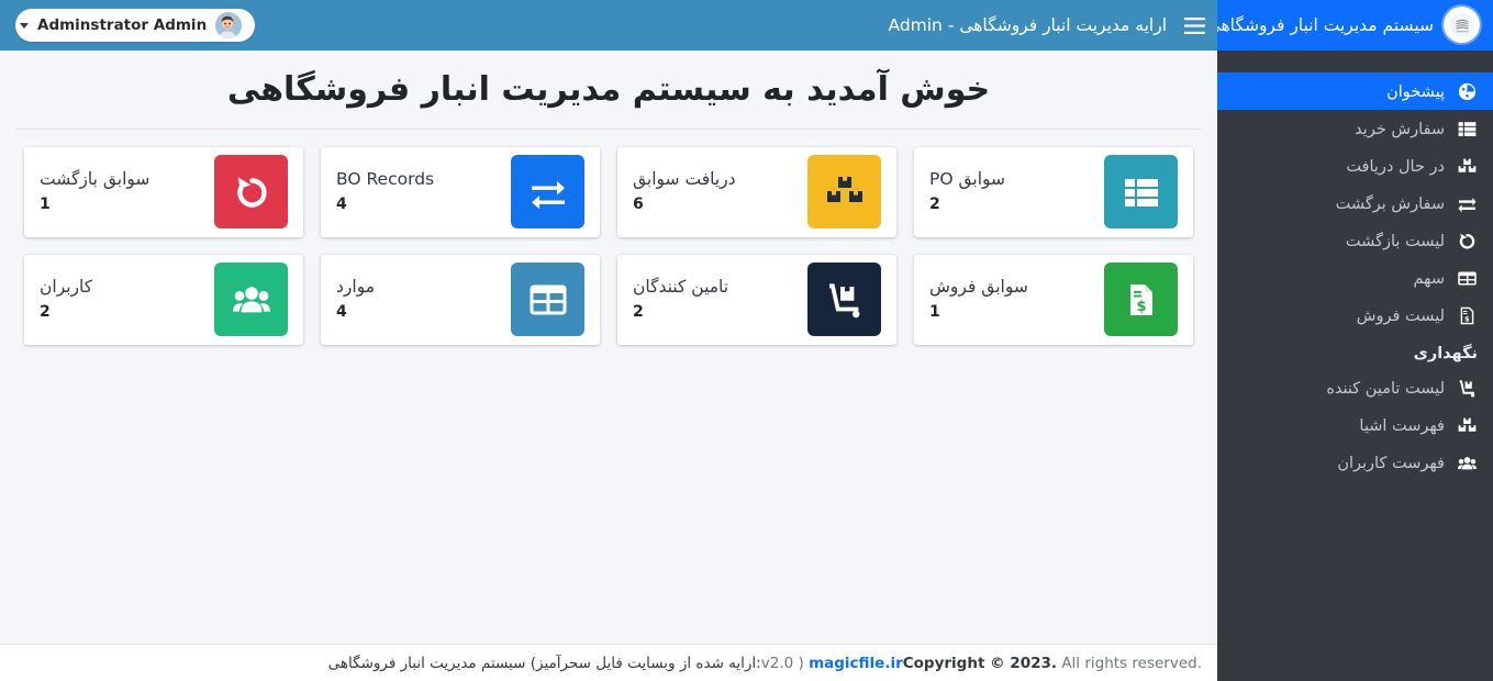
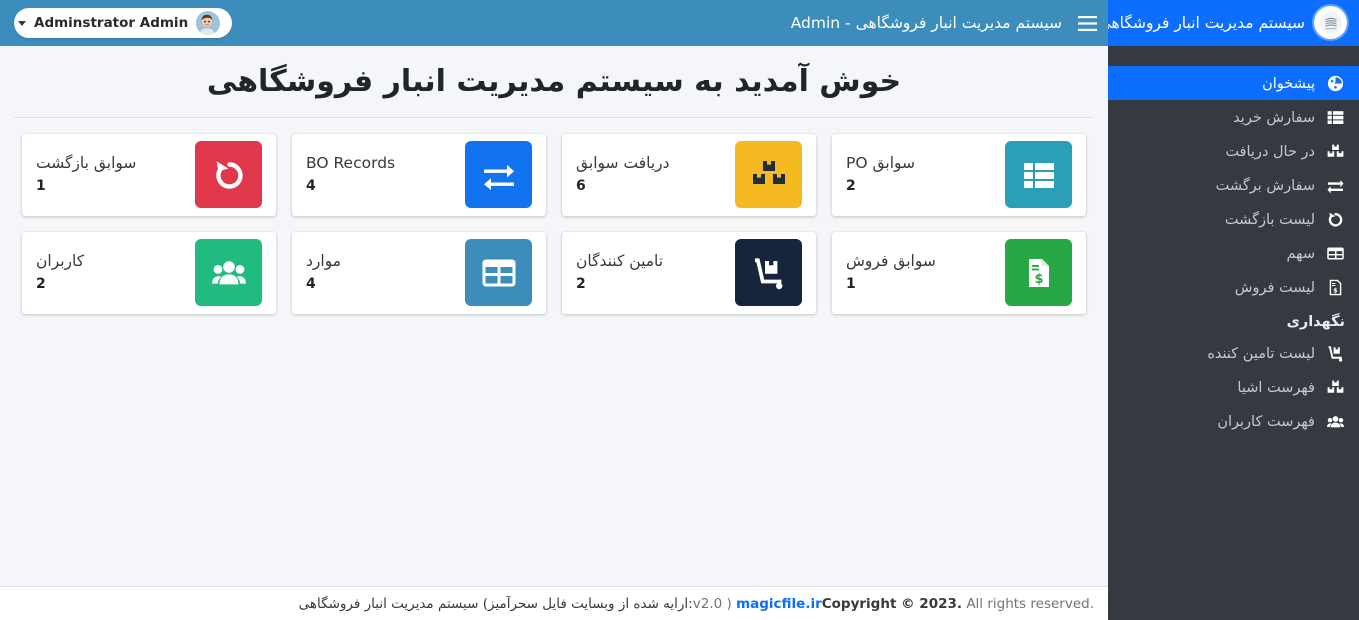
- ارایه مدیریت انبار فروشگاهی - Admin
+ سیستم مدیریت انبار فروشگاهی - Admin
  Adminstrator Admin
  سیستم مدیریت انبار فروشگاه
  پیشخوان
  سفارش خرید
  در حال دریافت
  سفارش برگشت
  لیست بازگشت
  سهم
  $
  لیست فروش
  نگهداری
  لیست تامین کننده
  فهرست اشیا
  فهرست کاربران
  خوش آمدید به سیستم مدیریت انبار فروشگاهی
  سوابق PO
  2
  دریافت سوابق
  6
  BO Records
  4
  سوابق بازگشت
  1
  $
  سوابق فروش
  1
  تامین کنندگان
  2
  موارد
  4
  کاربران
  2
  Copyright © 2023. All rights reserved.
  v2.0 ) magicfile.ir:ارایه شده از وبسایت فایل سحرآمیز) سیستم مدیریت انبار فروشگاهی
